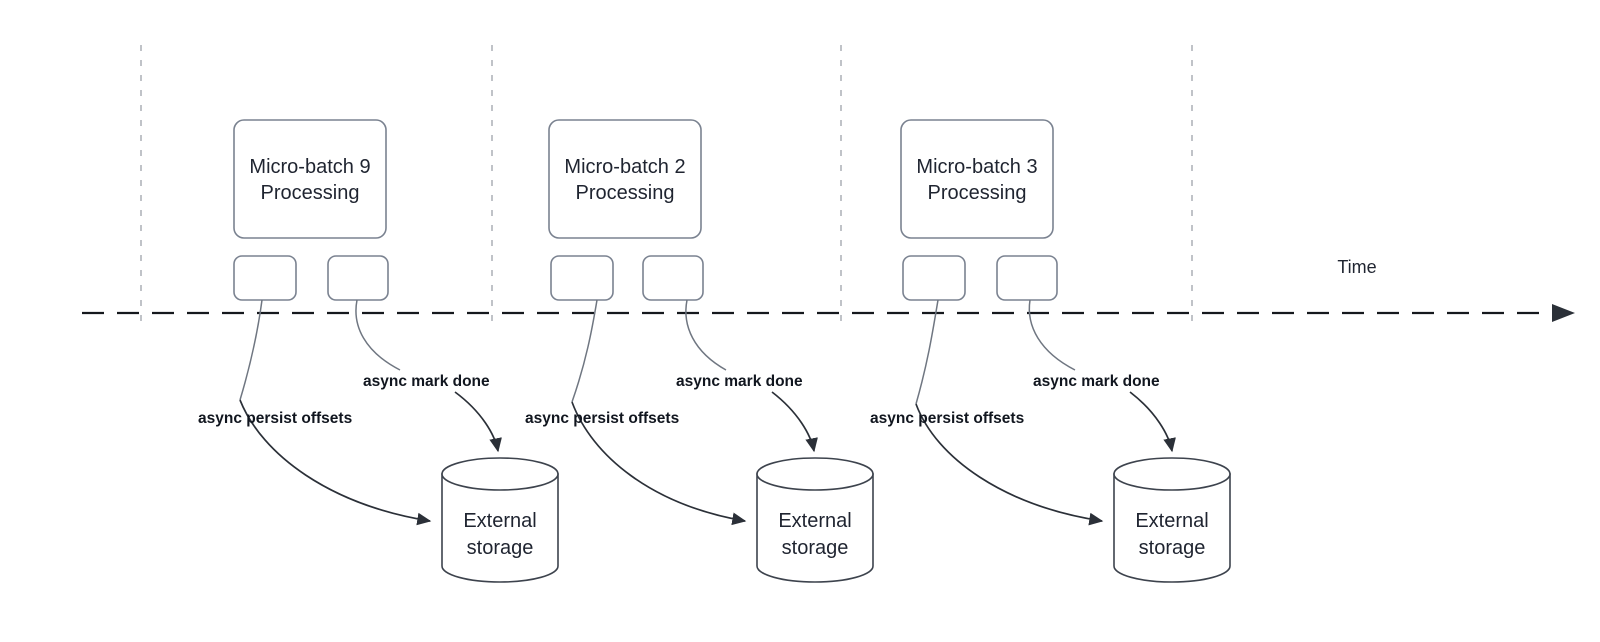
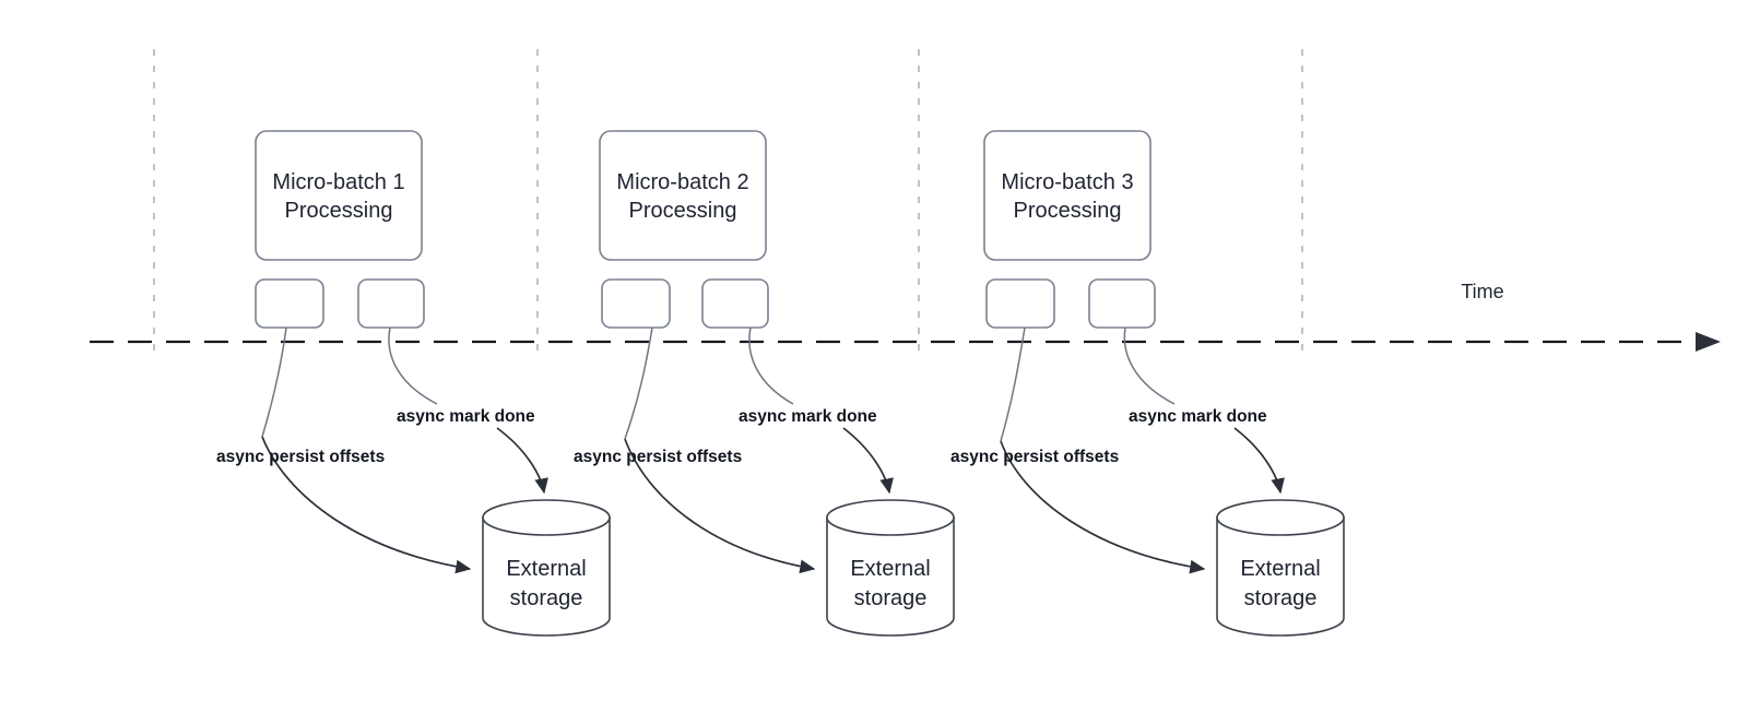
  Time
- Micro-batch 9
+ Micro-batch 1
  Processing
  async persist offsets
  async mark done
  External
  storage
  Micro-batch 2
  Processing
  async persist offsets
  async mark done
  External
  storage
  Micro-batch 3
  Processing
  async persist offsets
  async mark done
  External
  storage
